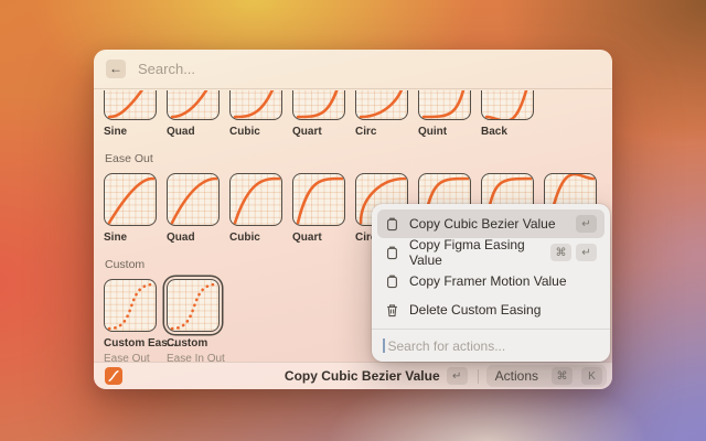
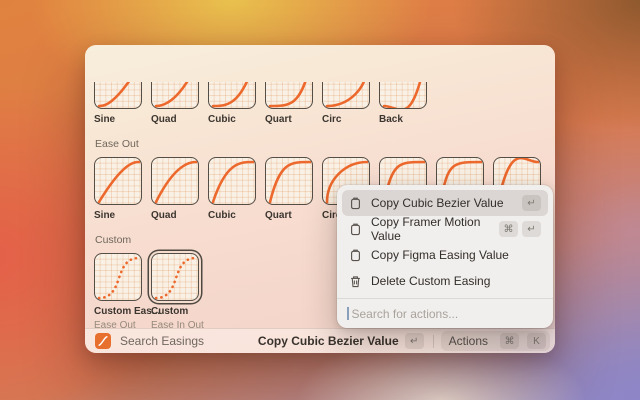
- ←
- Search...
  Sine
  Quad
  Cubic
  Quart
  Circ
- Quint
  Back
  Ease Out
  Sine
  Quad
  Cubic
  Quart
  Cir
  Custom
  Custom Eas
  Ease Out
  Custom
  Ease In Out
  Copy Cubic Bezier Value
  ↵
- Copy Figma Easing Value
+ Copy Framer Motion Value
  ⌘
  ↵
- Copy Framer Motion Value
+ Copy Figma Easing Value
  Delete Custom Easing
  Search for actions...
+ Search Easings
  Copy Cubic Bezier Value
  ↵
  Actions
  ⌘
  K
